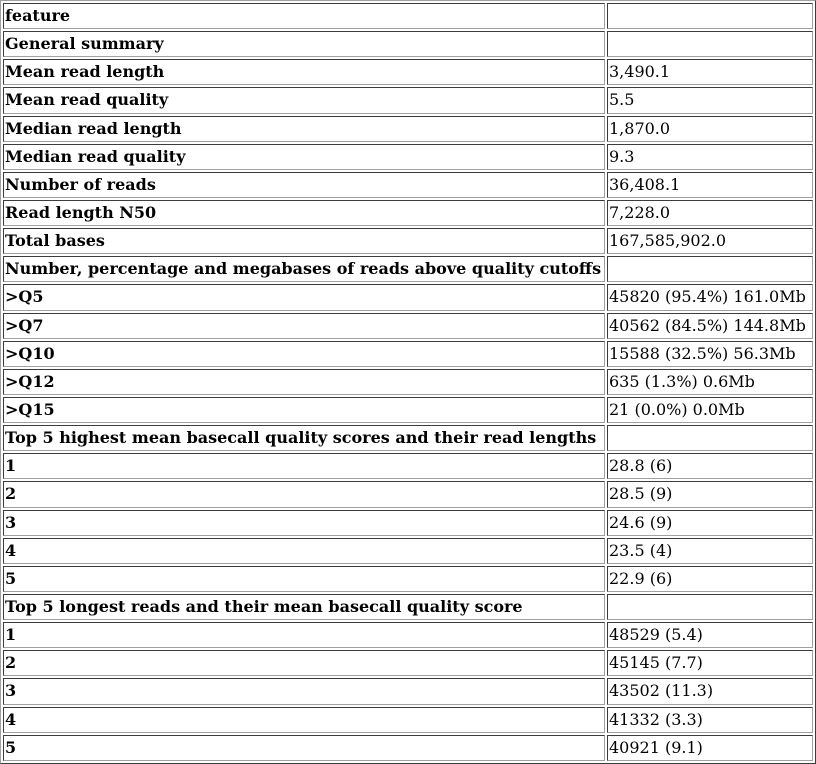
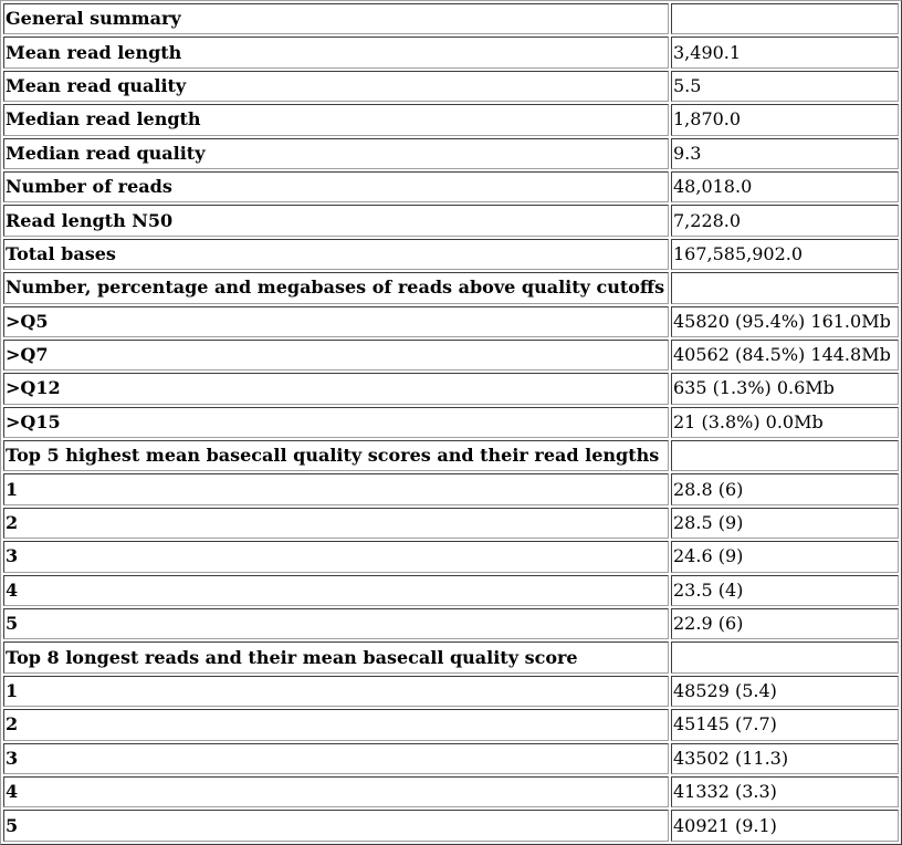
- feature
  General summary
  Mean read length	3,490.1
  Mean read quality	5.5
  Median read length	1,870.0
  Median read quality	9.3
- Number of reads	36,408.1
+ Number of reads	48,018.0
  Read length N50	7,228.0
  Total bases	167,585,902.0
  Number, percentage and megabases of reads above quality cutoffs
  >Q5	45820 (95.4%) 161.0Mb
  >Q7	40562 (84.5%) 144.8Mb
- >Q10	15588 (32.5%) 56.3Mb
  >Q12	635 (1.3%) 0.6Mb
- >Q15	21 (0.0%) 0.0Mb
+ >Q15	21 (3.8%) 0.0Mb
  Top 5 highest mean basecall quality scores and their read lengths
  1	28.8 (6)
  2	28.5 (9)
  3	24.6 (9)
  4	23.5 (4)
  5	22.9 (6)
- Top 5 longest reads and their mean basecall quality score
+ Top 8 longest reads and their mean basecall quality score
  1	48529 (5.4)
  2	45145 (7.7)
  3	43502 (11.3)
  4	41332 (3.3)
  5	40921 (9.1)
